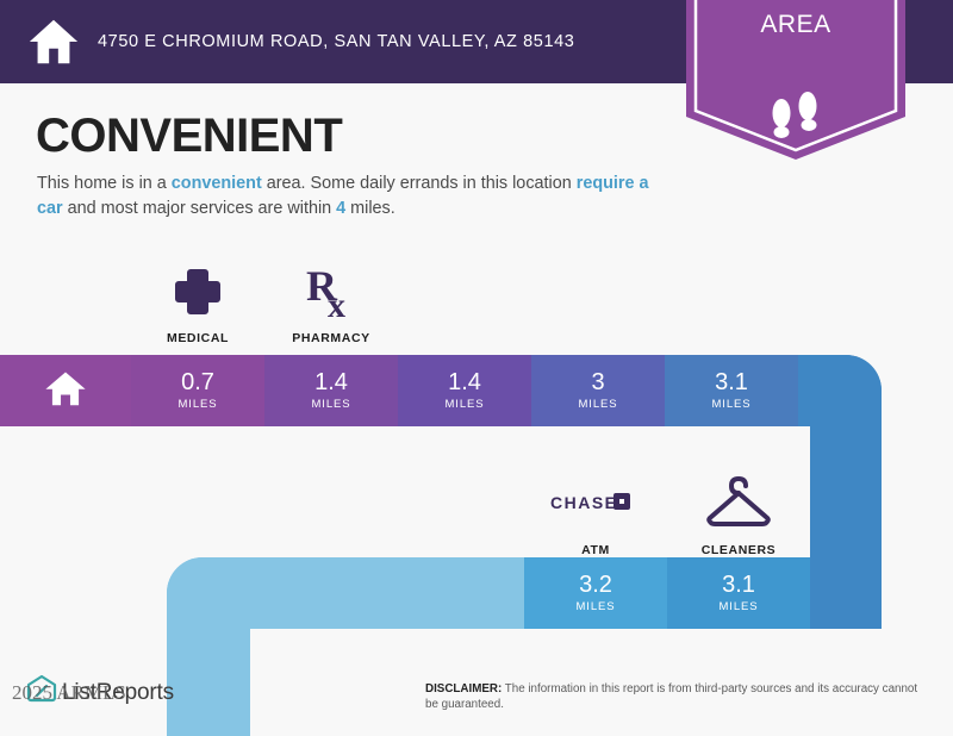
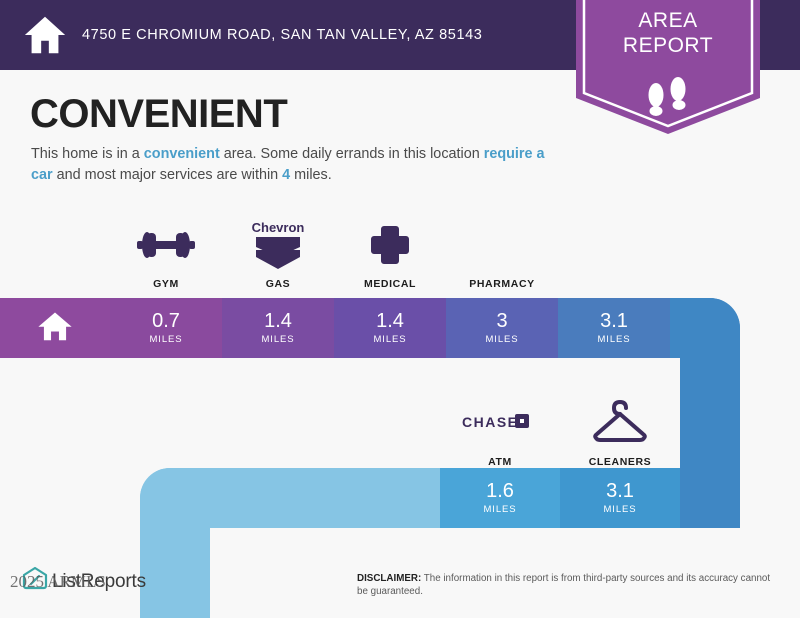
  4750 E CHROMIUM ROAD, SAN TAN VALLEY, AZ 85143
  AREA
+ REPORT
  CONVENIENT
  This home is in a convenient area. Some daily errands in this location require a car and most major services are within 4 miles.
+ GYM
+ Chevron
+ GAS
  MEDICAL
- R
- x
  PHARMACY
  0.7
  MILES
  1.4
  MILES
  1.4
  MILES
  3
  MILES
  3.1
  MILES
  CHASE
  ATM
  CLEANERS
- 3.2
+ 1.6
  MILES
  3.1
  MILES
  DISCLAIMER: The information in this report is from third-party sources and its accuracy cannot be guaranteed.
  ListReports
  2025 ARMLS
